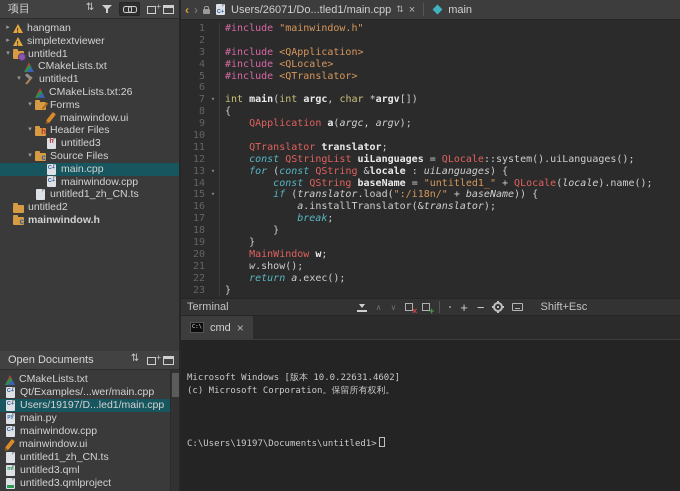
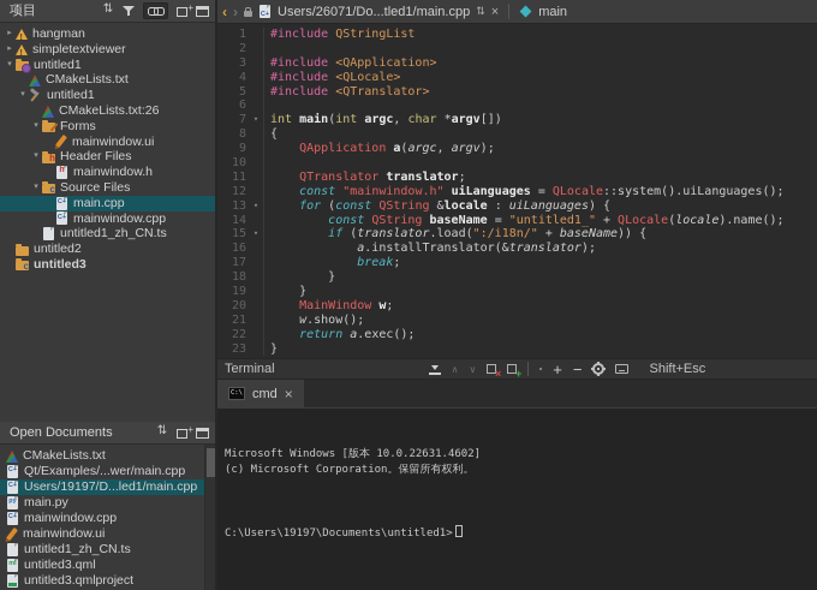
  项目
  ⇅
  hangman
  simpletextviewer
  untitled1
  CMakeLists.txt
  untitled1
  CMakeLists.txt:26
  Forms
  mainwindow.ui
  Header Files
- untitled3
+ mainwindow.h
  Source Files
  main.cpp
  mainwindow.cpp
  untitled1_zh_CN.ts
  untitled2
- mainwindow.h
+ untitled3
  Open Documents
  ⇅
  CMakeLists.txt
  Qt/Examples/...wer/main.cpp
  Users/19197/D...led1/main.cpp
  main.py
  mainwindow.cpp
  mainwindow.ui
  untitled1_zh_CN.ts
  untitled3.qml
  untitled3.qmlproject
  ‹
  ›
  Users/26071/Do...tled1/main.cpp
  ⇅
  ×
  main
  1
- #include "mainwindow.h"
+ #include QStringList
  2
  3
  #include <QApplication>
  4
  #include <QLocale>
  5
  #include <QTranslator>
  6
  7
  ▾
  int main(int argc, char *argv[])
  8
  {
  9
  QApplication a(argc, argv);
  10
  11
  QTranslator translator;
  12
- const QStringList uiLanguages = QLocale::system().uiLanguages();
+ const "mainwindow.h" uiLanguages = QLocale::system().uiLanguages();
  13
  ▾
  for (const QString &locale : uiLanguages) {
  14
  const QString baseName = "untitled1_" + QLocale(locale).name();
  15
  ▾
  if (translator.load(":/i18n/" + baseName)) {
  16
  a.installTranslator(&translator);
  17
  break;
  18
  }
  19
  }
  20
  MainWindow w;
  21
  w.show();
  22
  return a.exec();
  23
  }
  Terminal
  ∧
  ∨
  +
  −
  Shift+Esc
  cmd
  ×
  Microsoft Windows [版本 10.0.22631.4602]
  (c) Microsoft Corporation。保留所有权利。
  C:\Users\19197\Documents\untitled1>
